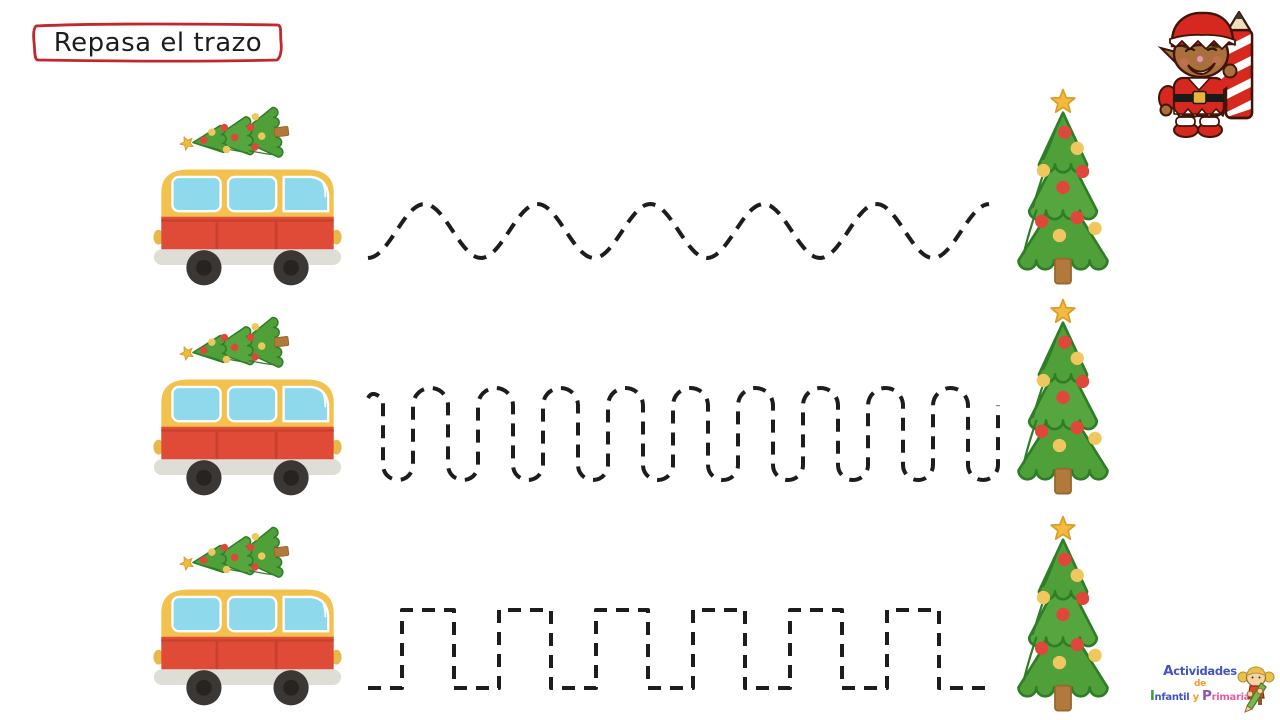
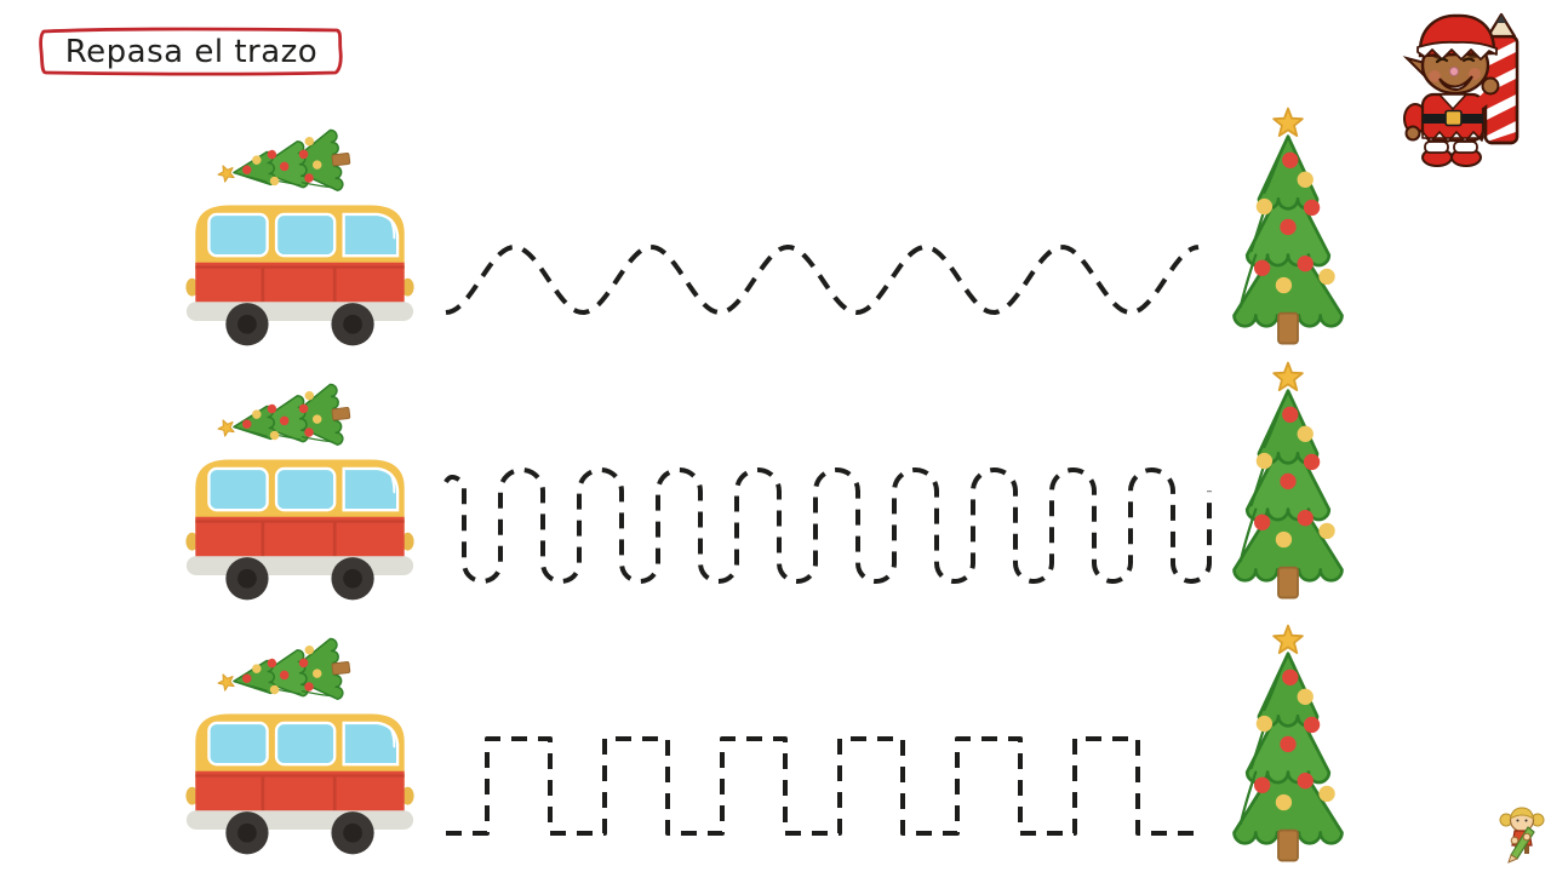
  Repasa el trazo
- Actividades
- de
- Infantil y Primaria
